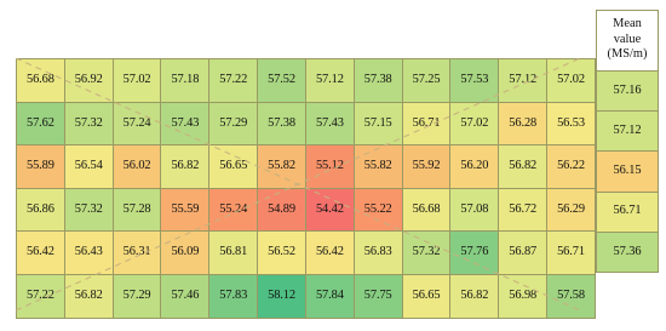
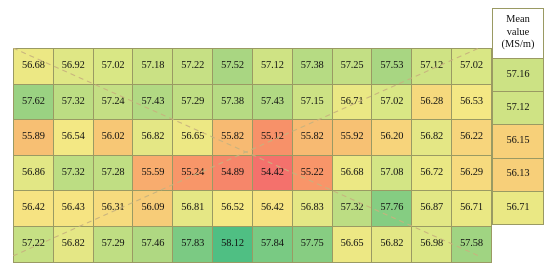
  56.68	56.92	57.02	57.18	57.22	57.52	57.12	57.38	57.25	57.53	57.1	57.02
  57.62	57.32	57.24	57.43	57.29	57.38	57.43	57.15	56.7	57.02	56.28	56.53
  55.89	56.54	56.02	56.82	56.65	55.82	55.12	55.82	55.92	56.20	56.82	56.22
  56.86	57.32	57.28	55.59	55.24	54.89	54.42	55.22	56.68	57.08	56.72	56.29
  56.42	56.43	56.31	56.09	56.81	56.52	56.42	56.83	57.32	57.76	56.87	56.71
  57.22	56.82	57.29	57.46	57.83	58.12	57.84	57.75	56.65	56.82	56.98	57.58
  Mean value (MS/m)
  57.16
  57.12
  56.15
+ 56.13
  56.71
- 57.36
